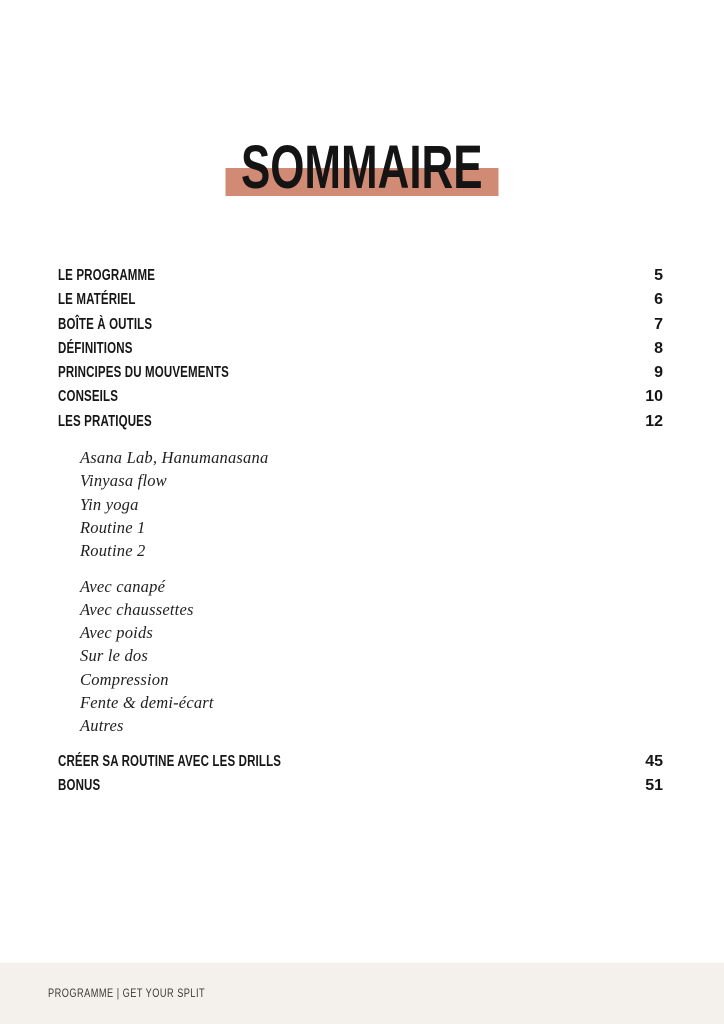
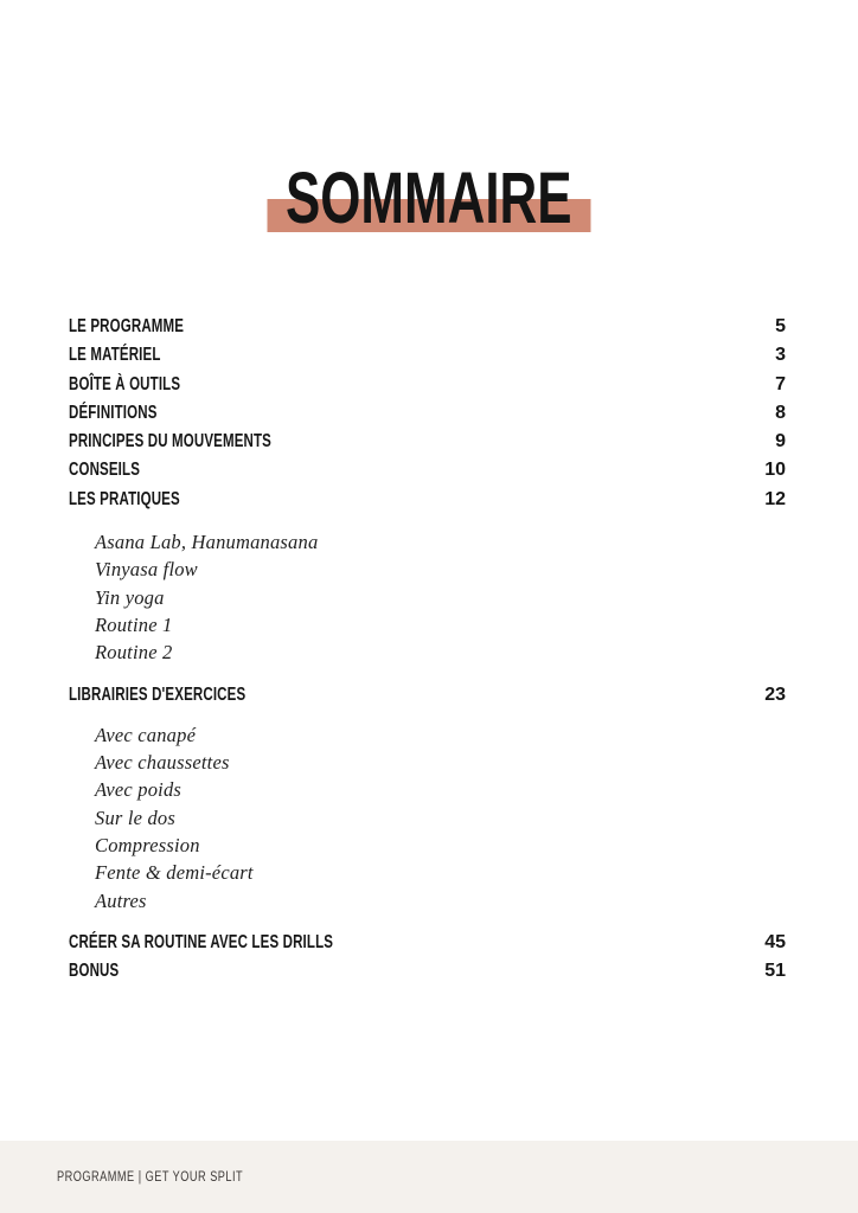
  SOMMAIRE
  LE PROGRAMME
  5
  LE MATÉRIEL
- 6
+ 3
  BOÎTE À OUTILS
  7
  DÉFINITIONS
  8
  PRINCIPES DU MOUVEMENTS
  9
  CONSEILS
  10
  LES PRATIQUES
  12
  Asana Lab, Hanumanasana
  Vinyasa flow
  Yin yoga
  Routine 1
  Routine 2
+ LIBRAIRIES D'EXERCICES
+ 23
  Avec canapé
  Avec chaussettes
  Avec poids
  Sur le dos
  Compression
  Fente & demi-écart
  Autres
  CRÉER SA ROUTINE AVEC LES DRILLS
  45
  BONUS
  51
  PROGRAMME | GET YOUR SPLIT
